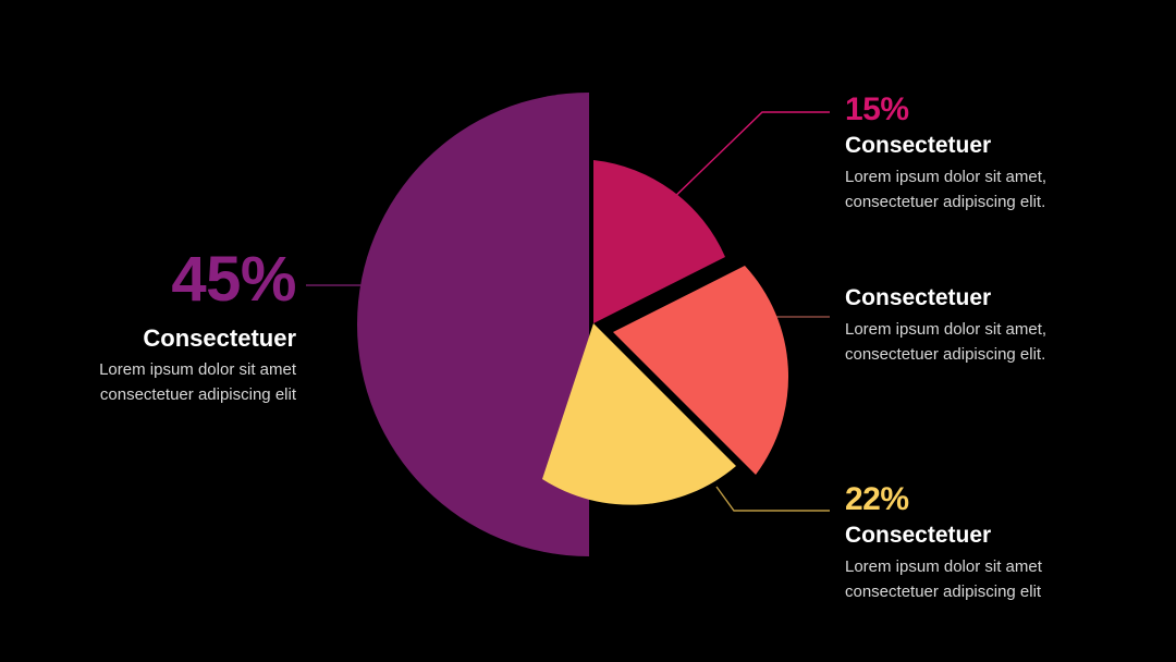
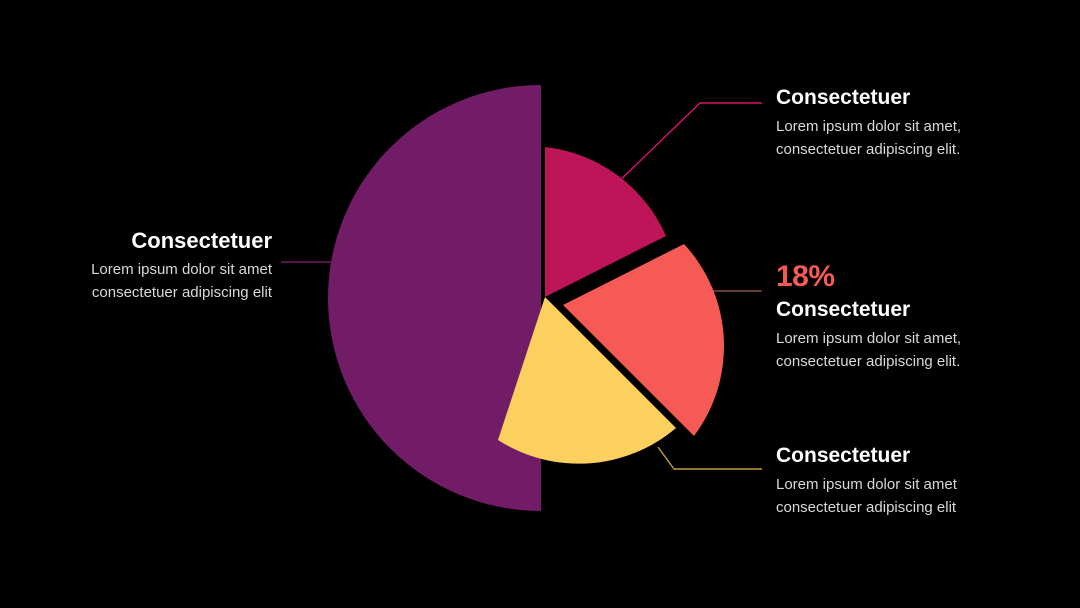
- 45%
  Consectetuer
  Lorem ipsum dolor sit amet
  consectetuer adipiscing elit
- 15%
  Consectetuer
  Lorem ipsum dolor sit amet,
  consectetuer adipiscing elit.
+ 18%
  Consectetuer
  Lorem ipsum dolor sit amet,
  consectetuer adipiscing elit.
- 22%
  Consectetuer
  Lorem ipsum dolor sit amet
  consectetuer adipiscing elit
